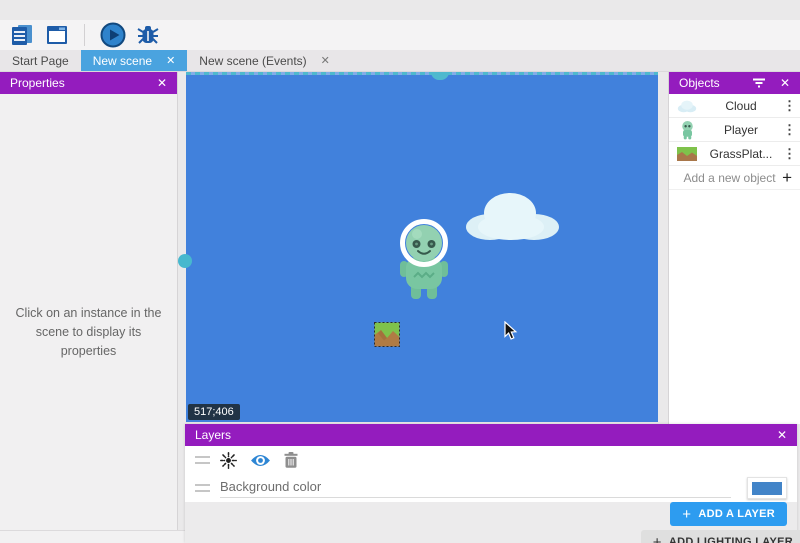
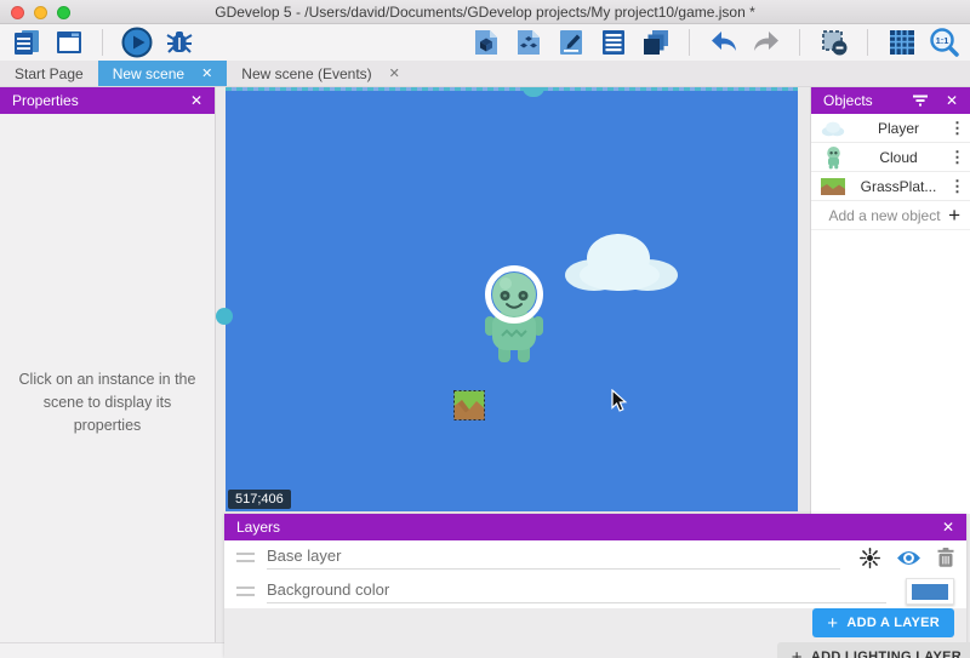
+ GDevelop 5 - /Users/david/Documents/GDevelop projects/My project10/game.json *
+ 1:1
  Start Page
  New scene
  ✕
  New scene (Events)
  ✕
  Properties
  ✕
  Click on an instance in the scene to display its properties
  517;406
  Objects
  ✕
- Cloud
+ Player
  ⋮
- Player
+ Cloud
  ⋮
  GrassPlat...
  ⋮
  Add a new object
  +
  Layers
  ✕
+ Base layer
  Background color
  +
  ADD A LAYER
  +
  ADD LIGHTING LAYER
